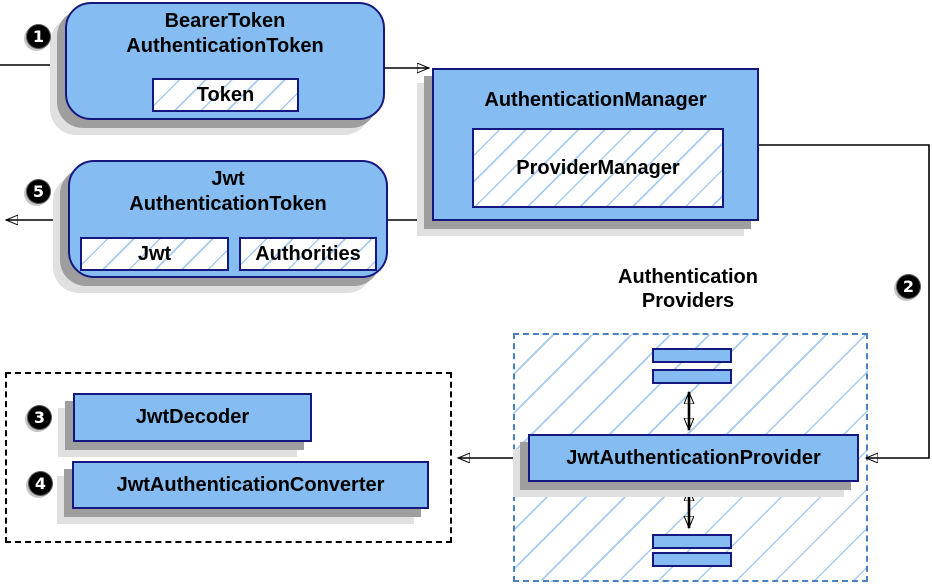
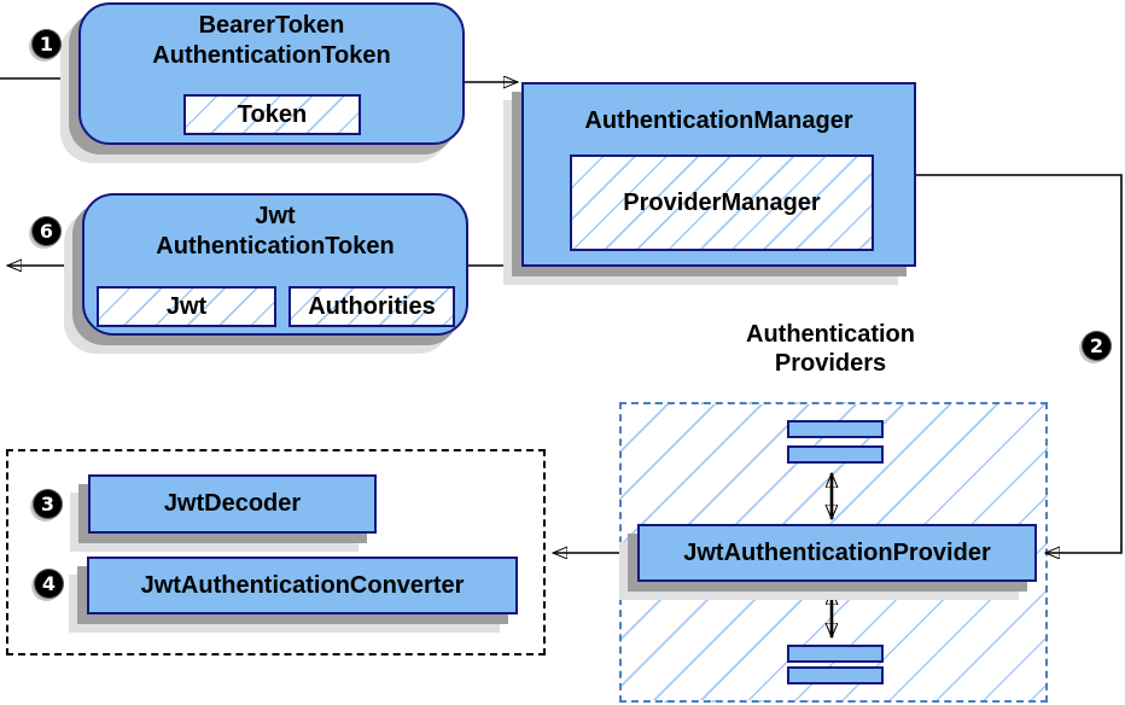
  BearerToken
  AuthenticationToken
  Token
  AuthenticationManager
  ProviderManager
  Jwt
  AuthenticationToken
  Jwt
  Authorities
  Authentication
  Providers
  JwtAuthenticationProvider
  JwtDecoder
  JwtAuthenticationConverter
  1
  2
  3
  4
- 5
+ 6
